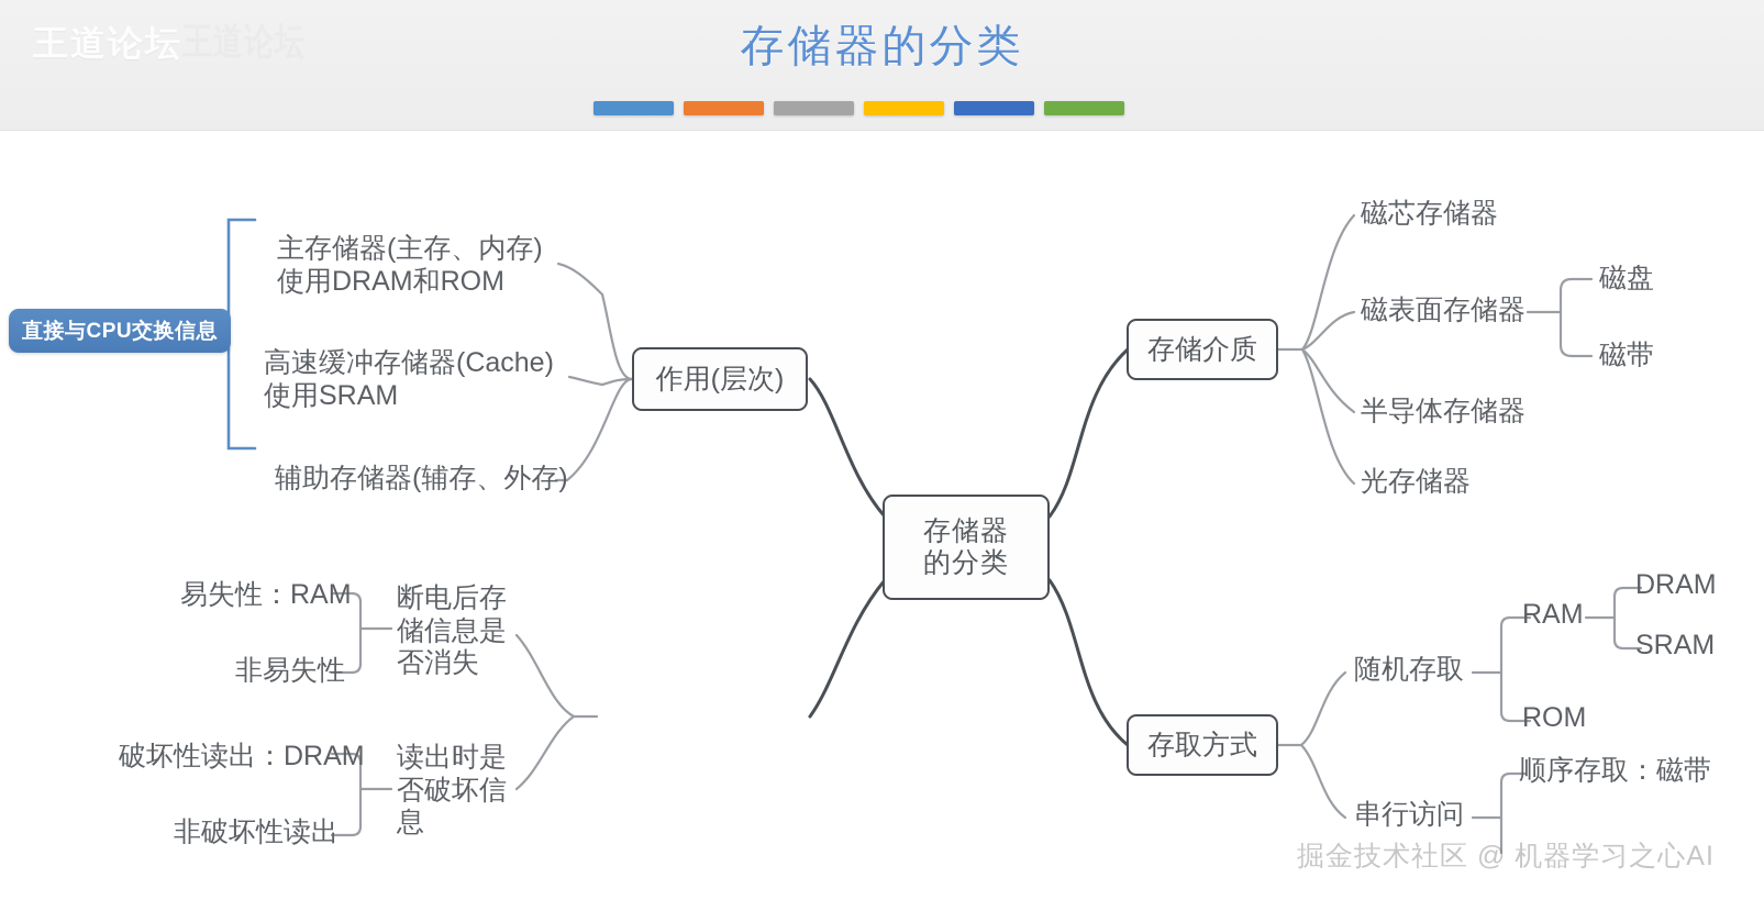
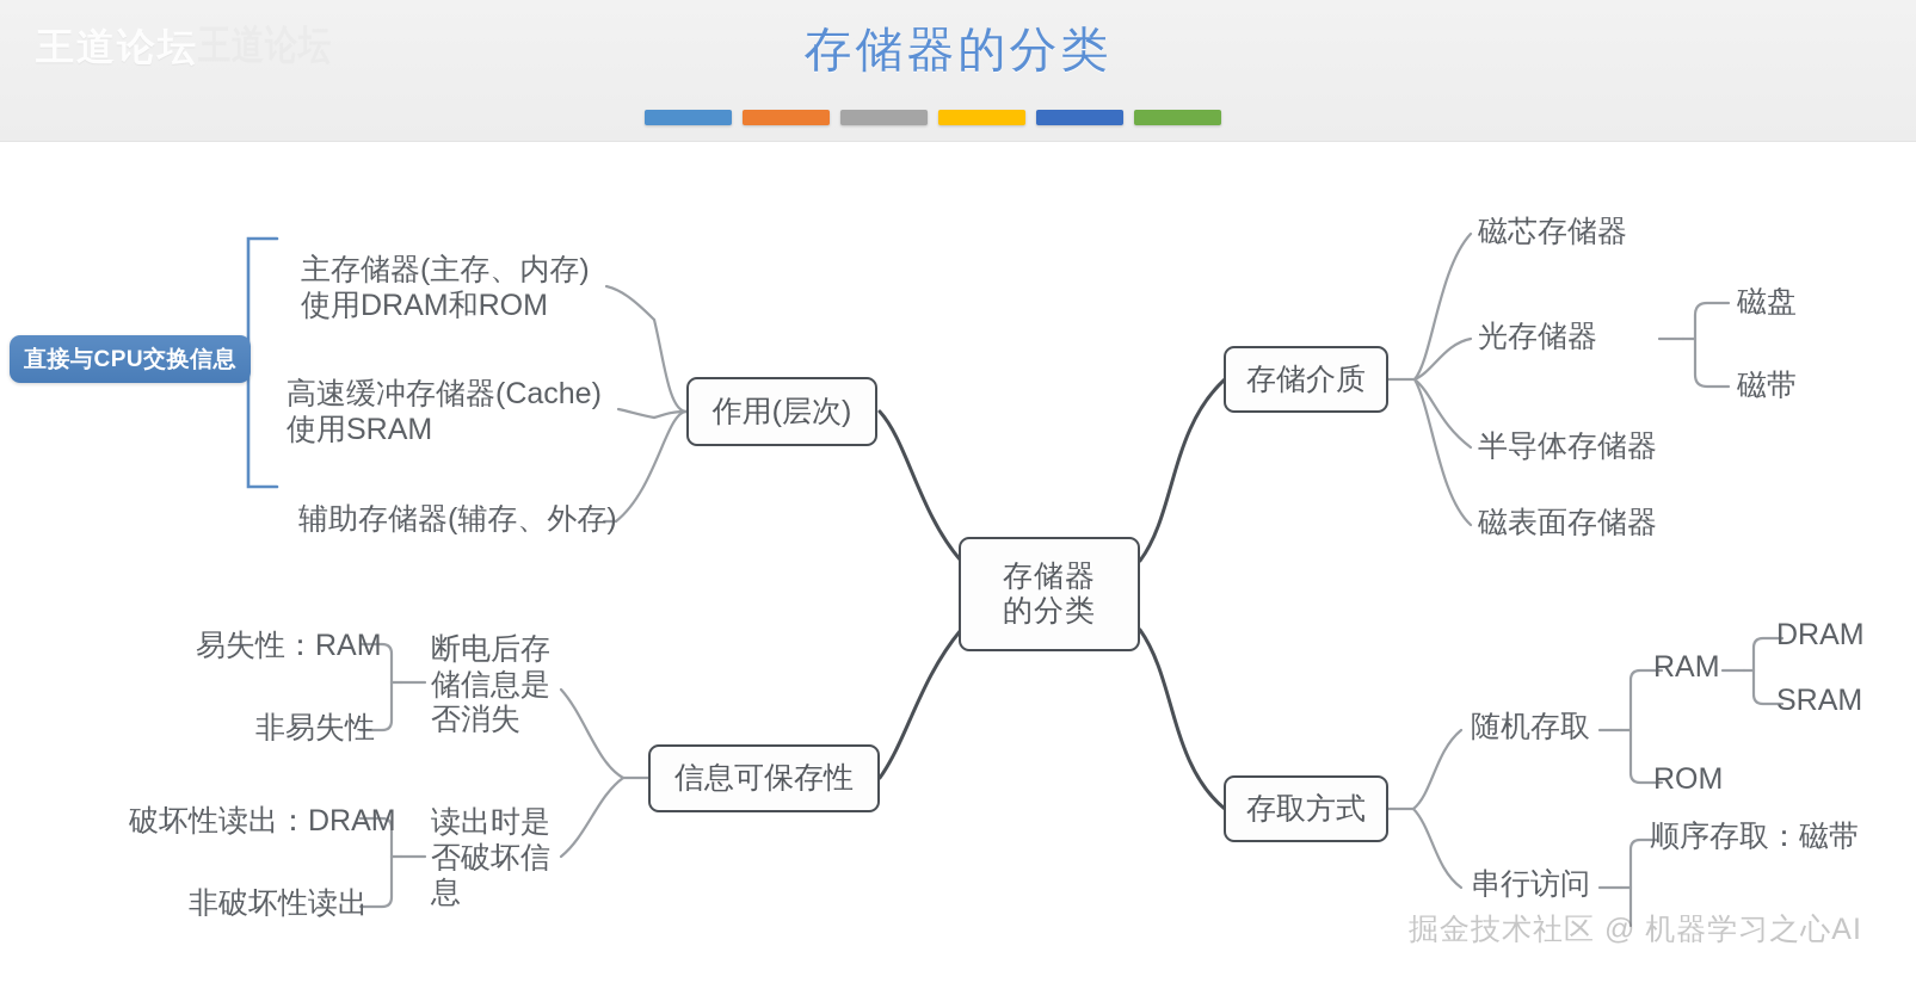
  王道论坛
  存储器的分类
  存储器
  的分类
  作用(层次)
  存储介质
+ 信息可保存性
  存取方式
  直接与CPU交换信息
  主存储器(主存、内存)
  使用DRAM和ROM
  高速缓冲存储器(Cache)
  使用SRAM
  辅助存储器(辅存、外存)
  磁芯存储器
- 磁表面存储器
+ 光存储器
  半导体存储器
- 光存储器
+ 磁表面存储器
  磁盘
  磁带
  断电后存
  储信息是
  否消失
  易失性：RAM
  非易失性
  读出时是
  否破坏信
  息
  破坏性读出：DRAM
  非破坏性读出
  随机存取
  RAM
  ROM
  DRAM
  SRAM
  串行访问
  顺序存取：磁带
  掘金技术社区 @ 机器学习之心AI
